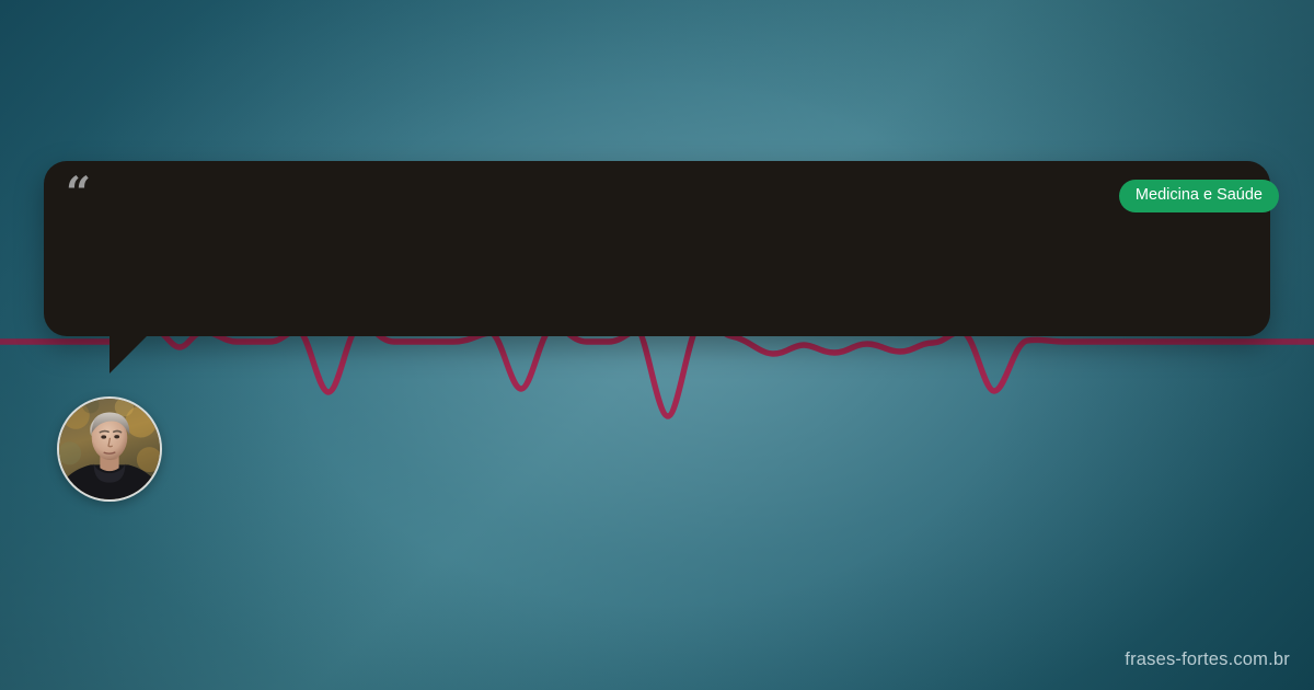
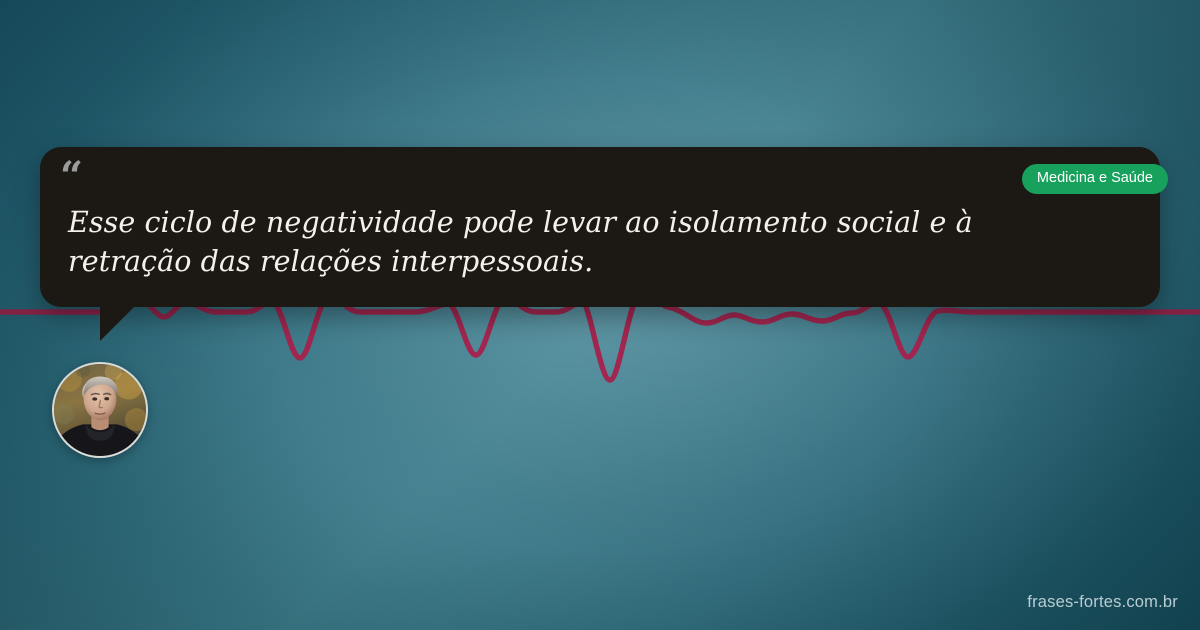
  “
+ Esse ciclo de negatividade pode levar ao isolamento social e à retração das relações interpessoais.
  Medicina e Saúde
  frases-fortes.com.br
